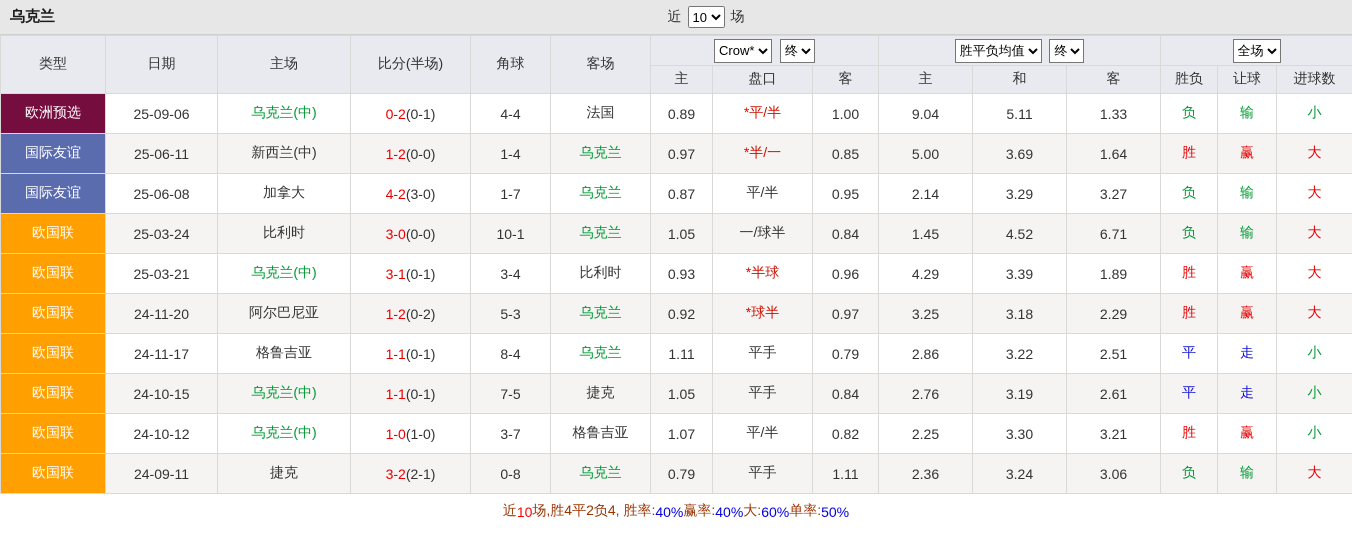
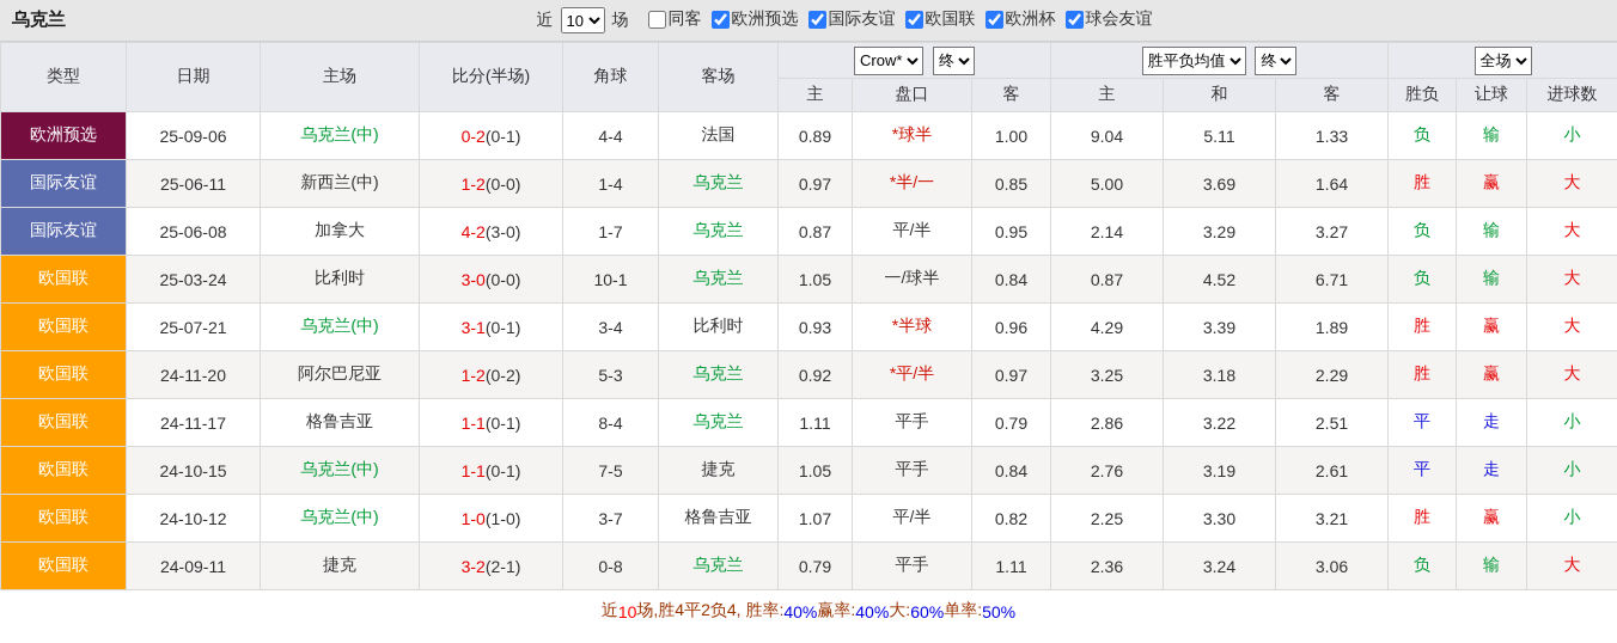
  乌克兰
  近
  10
  场
+ 同客
+ 欧洲预选
+ 国际友谊
+ 欧国联
+ 欧洲杯
+ 球会友谊
  类型	日期	主场	比分(半场)	角球	客场	Crow* 终	胜平负均值 终	全场
  主	盘口	客	主	和	客	胜负	让球	进球数
- 欧洲预选	25-09-06	乌克兰(中)	0-2(0-1)	4-4	法国	0.89	*平/半	1.00	9.04	5.11	1.33	负	输	小
+ 欧洲预选	25-09-06	乌克兰(中)	0-2(0-1)	4-4	法国	0.89	*球半	1.00	9.04	5.11	1.33	负	输	小
  国际友谊	25-06-11	新西兰(中)	1-2(0-0)	1-4	乌克兰	0.97	*半/一	0.85	5.00	3.69	1.64	胜	赢	大
  国际友谊	25-06-08	加拿大	4-2(3-0)	1-7	乌克兰	0.87	平/半	0.95	2.14	3.29	3.27	负	输	大
- 欧国联	25-03-24	比利时	3-0(0-0)	10-1	乌克兰	1.05	一/球半	0.84	1.45	4.52	6.71	负	输	大
+ 欧国联	25-03-24	比利时	3-0(0-0)	10-1	乌克兰	1.05	一/球半	0.84	0.87	4.52	6.71	负	输	大
- 欧国联	25-03-21	乌克兰(中)	3-1(0-1)	3-4	比利时	0.93	*半球	0.96	4.29	3.39	1.89	胜	赢	大
+ 欧国联	25-07-21	乌克兰(中)	3-1(0-1)	3-4	比利时	0.93	*半球	0.96	4.29	3.39	1.89	胜	赢	大
- 欧国联	24-11-20	阿尔巴尼亚	1-2(0-2)	5-3	乌克兰	0.92	*球半	0.97	3.25	3.18	2.29	胜	赢	大
+ 欧国联	24-11-20	阿尔巴尼亚	1-2(0-2)	5-3	乌克兰	0.92	*平/半	0.97	3.25	3.18	2.29	胜	赢	大
  欧国联	24-11-17	格鲁吉亚	1-1(0-1)	8-4	乌克兰	1.11	平手	0.79	2.86	3.22	2.51	平	走	小
  欧国联	24-10-15	乌克兰(中)	1-1(0-1)	7-5	捷克	1.05	平手	0.84	2.76	3.19	2.61	平	走	小
  欧国联	24-10-12	乌克兰(中)	1-0(1-0)	3-7	格鲁吉亚	1.07	平/半	0.82	2.25	3.30	3.21	胜	赢	小
  欧国联	24-09-11	捷克	3-2(2-1)	0-8	乌克兰	0.79	平手	1.11	2.36	3.24	3.06	负	输	大
  近
  10
  场,胜4平2负4, 胜率:
  40%
  赢率:
  40%
  大:
  60%
  单率:
  50%
